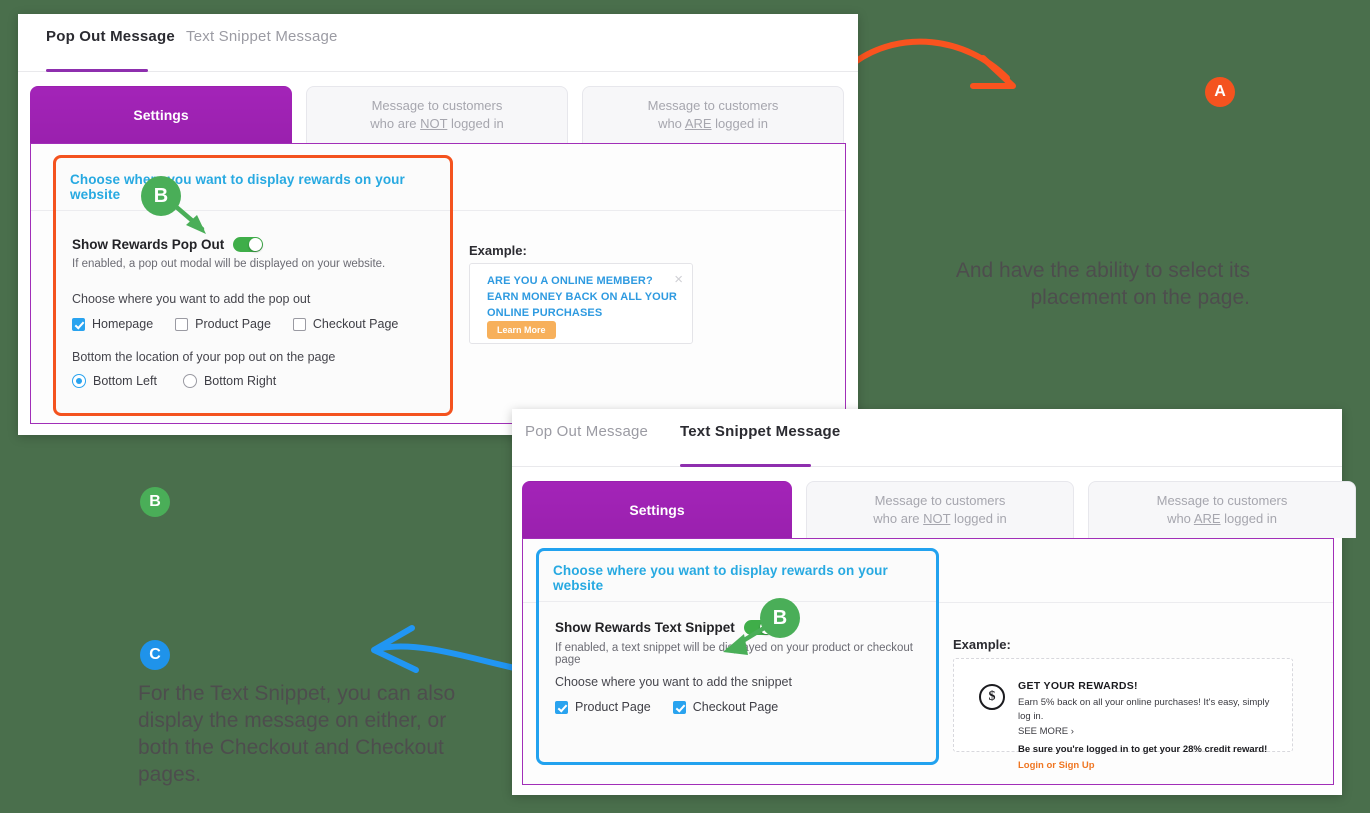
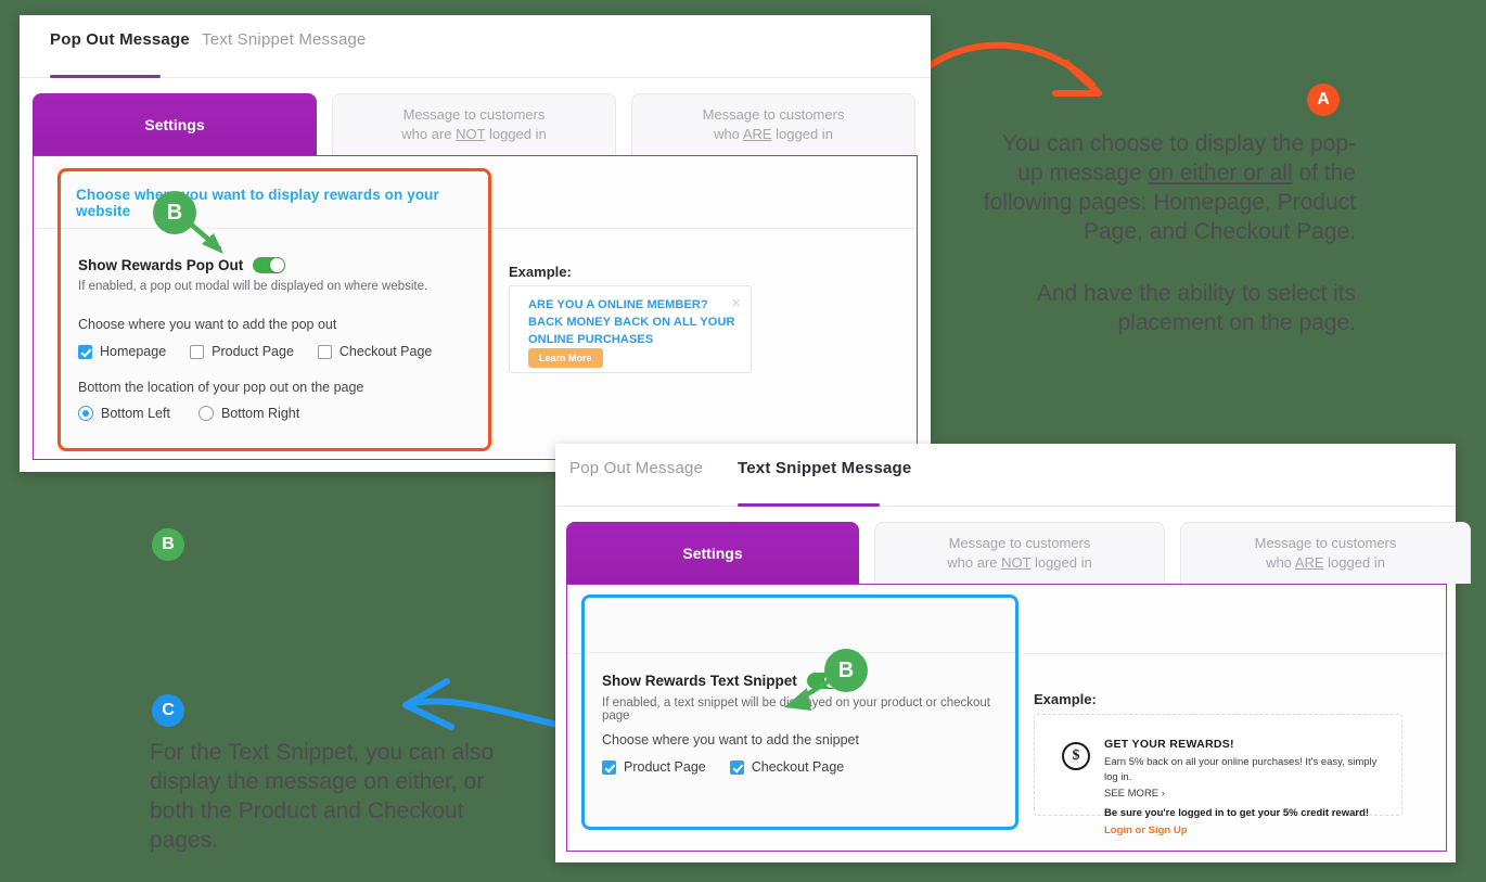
  Pop Out Message
  Text Snippet Message
  Settings
  Message to customers
  who are NOT logged in
  Message to customers
  who ARE logged in
  Choose wheou want to display rewards on your website
  Show Rewards Pop Out
- If enabled, a pop out modal will be displayed on your website.
+ If enabled, a pop out modal will be displayed on where website.
  Choose where you want to add the pop out
  Homepage
  Product Page
  Checkout Page
  Bottom the location of your pop out on the page
  Bottom Left
  Bottom Right
  Example:
  ARE YOU A ONLINE MEMBER?
- EARN MONEY BACK ON ALL YOUR
+ BACK MONEY BACK ON ALL YOUR
  ONLINE PURCHASES
  ×
  Learn More
  B
  Pop Out Message
  Text Snippet Message
  Settings
  Message to customers
  who are NOT logged in
  Message to customers
  who ARE logged in
- Choose where you want to display rewards on your website
  Show Rewards Text Snippet
  If enabled, a text snippet will be diyed on your product or checkout page
  Choose where you want to add the snippet
  Product Page
  Checkout Page
  Example:
  $
  GET YOUR REWARDS!
  Earn 5% back on all your online purchases! It's easy, simply log in.
  SEE MORE ›
- Be sure you're logged in to get your 28% credit reward!
+ Be sure you're logged in to get your 5% credit reward!
  Login or Sign Up
  B
  A
+ You can choose to display the pop-up message on either or all of the following pages: Homepage, Product Page, and Checkout Page.
  And have the ability to select its placement on the page.
  B
  C
- For the Text Snippet, you can also display the message on either, or both the Checkout and Checkout pages.
+ For the Text Snippet, you can also display the message on either, or both the Product and Checkout pages.
